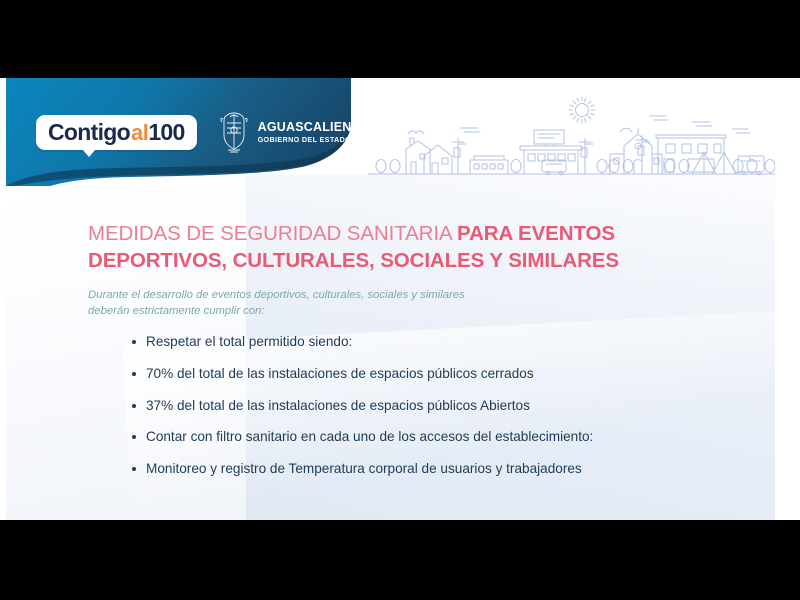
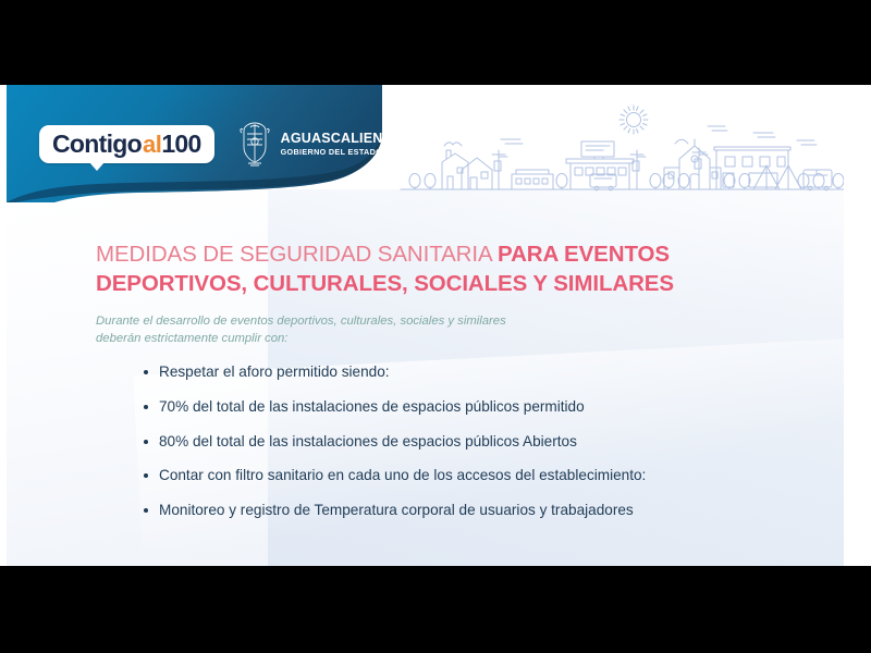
  Contigo
  al
  100
  AGUASCALIENTES
  GOBIERNO DEL ESTADO
  MEDIDAS DE SEGURIDAD SANITARIA PARA EVENTOS DEPORTIVOS, CULTURALES, SOCIALES Y SIMILARES
  Durante el desarrollo de eventos deportivos, culturales, sociales y similares
  deberán estrictamente cumplir con:
- Respetar el total permitido siendo:
+ Respetar el aforo permitido siendo:
- 70% del total de las instalaciones de espacios públicos cerrados
+ 70% del total de las instalaciones de espacios públicos permitido
- 37% del total de las instalaciones de espacios públicos Abiertos
+ 80% del total de las instalaciones de espacios públicos Abiertos
  Contar con filtro sanitario en cada uno de los accesos del establecimiento:
  Monitoreo y registro de Temperatura corporal de usuarios y trabajadores
